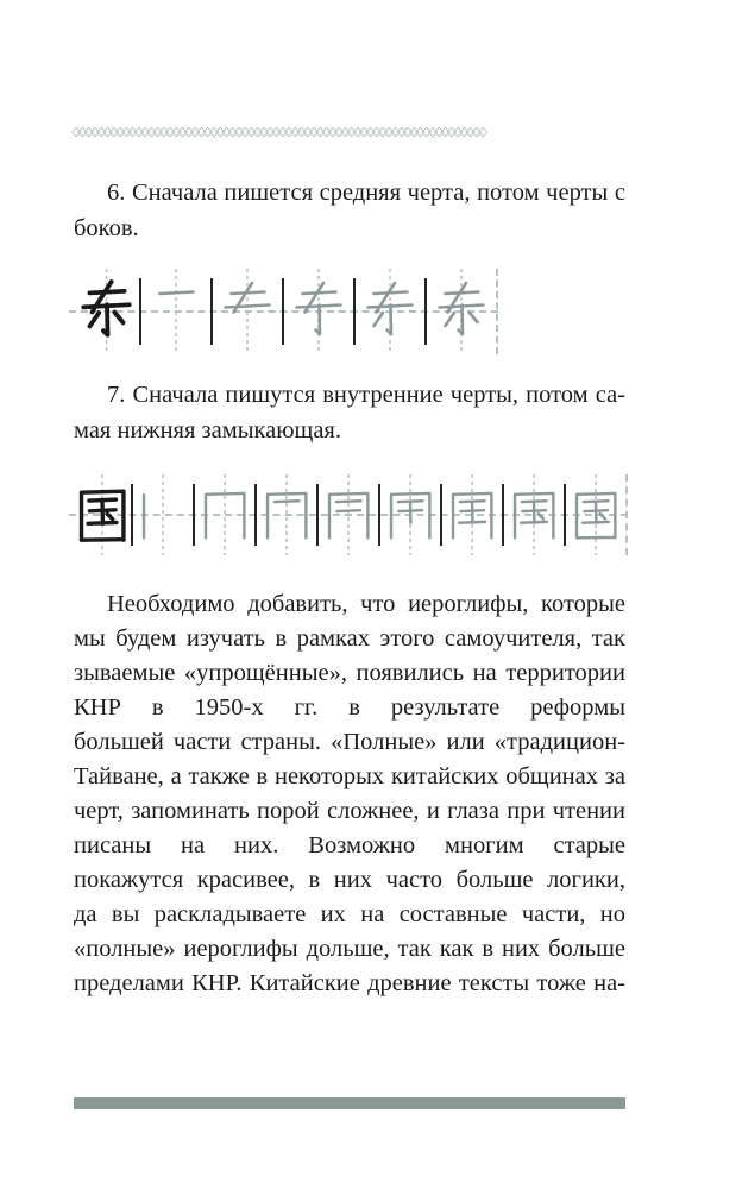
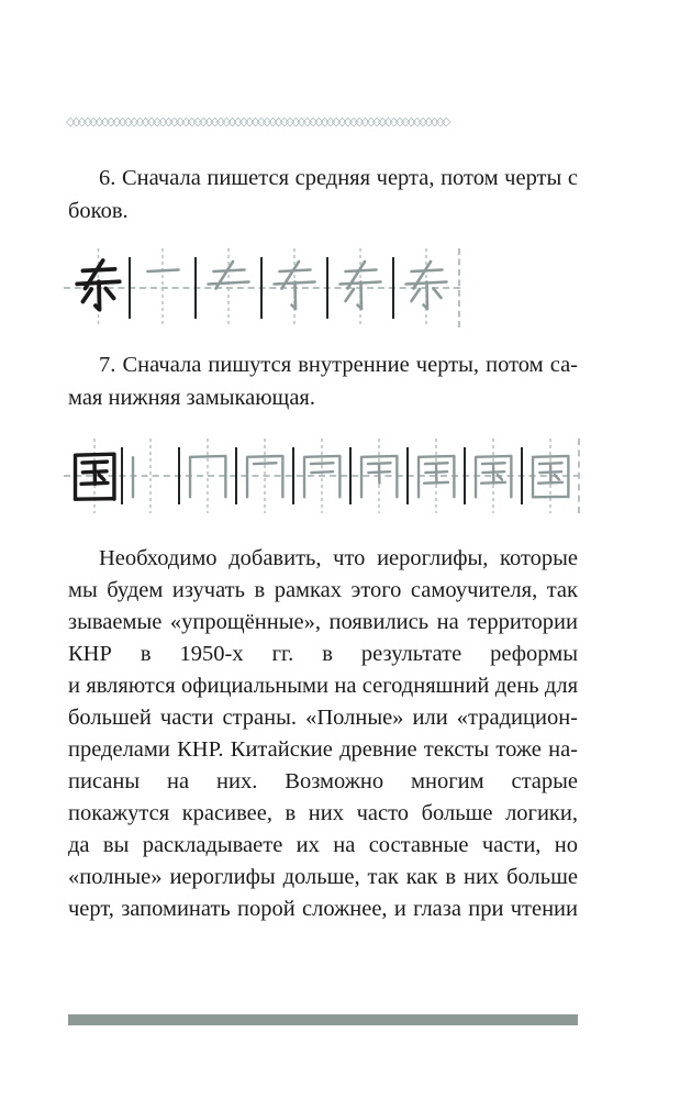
  ◇◇◇◇◇◇◇◇◇◇◇◇◇◇◇◇◇◇◇◇◇◇◇◇◇◇◇◇◇◇◇◇◇◇◇◇◇◇◇◇◇◇◇◇◇◇◇◇◇◇◇◇◇◇◇◇◇◇◇◇◇◇◇◇◇◇
  6. Сначала пишется средняя черта, потом черты с
  боков.
  7. Сначала пишутся внутренние черты, потом са-
  мая нижняя замыкающая.
  Необходимо добавить, что иероглифы, которые
  мы будем изучать в рамках этого самоучителя, так
  зываемые «упрощённые», появились на территории
  КНР в 1950-х гг. в результате реформы
+ и являются официальными на сегодняшний день для
  большей части страны. «Полные» или «традицион-
- Тайване, а также в некоторых китайских общинах за
- черт, запоминать порой сложнее, и глаза при чтении
+ пределами КНР. Китайские древние тексты тоже на-
  писаны на них. Возможно многим старые
  покажутся красивее, в них часто больше логики,
  да вы раскладываете их на составные части, но
  «полные» иероглифы дольше, так как в них больше
- пределами КНР. Китайские древние тексты тоже на-
+ черт, запоминать порой сложнее, и глаза при чтении
